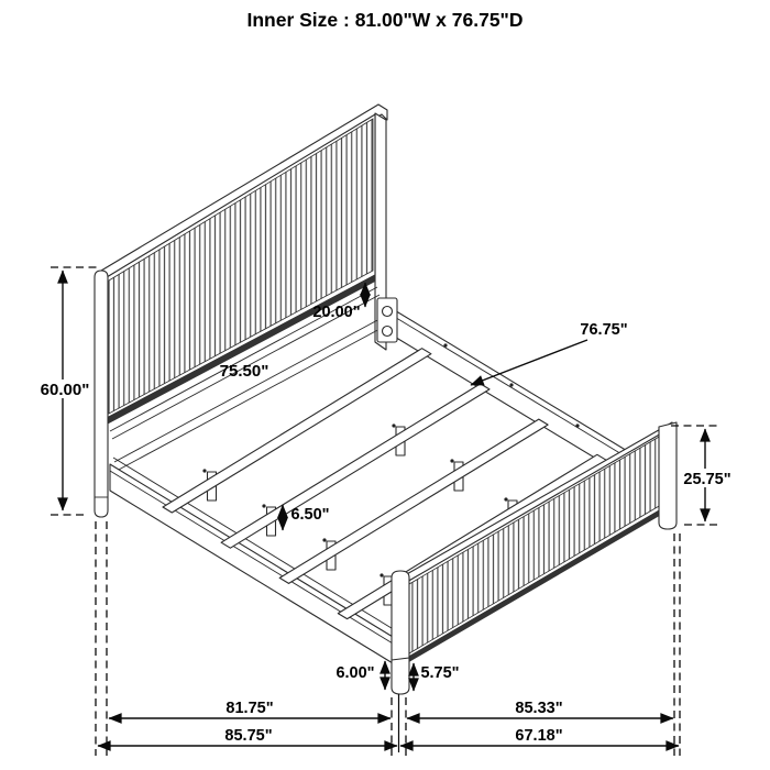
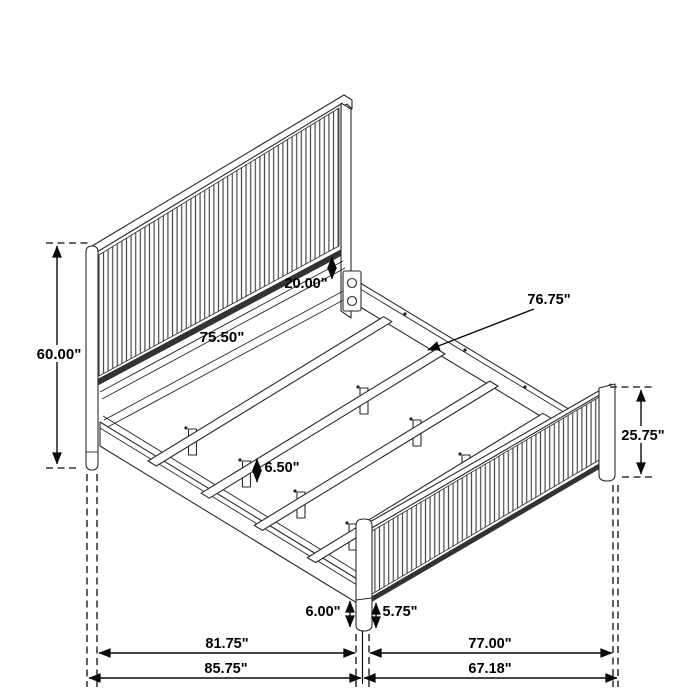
- Inner Size : 81.00"W x 76.75"D
  60.00"
  20.00"
  75.50"
  76.75"
  25.75"
  6.50"
  6.00"
  5.75"
  81.75"
- 85.33"
+ 77.00"
  85.75"
  67.18"
